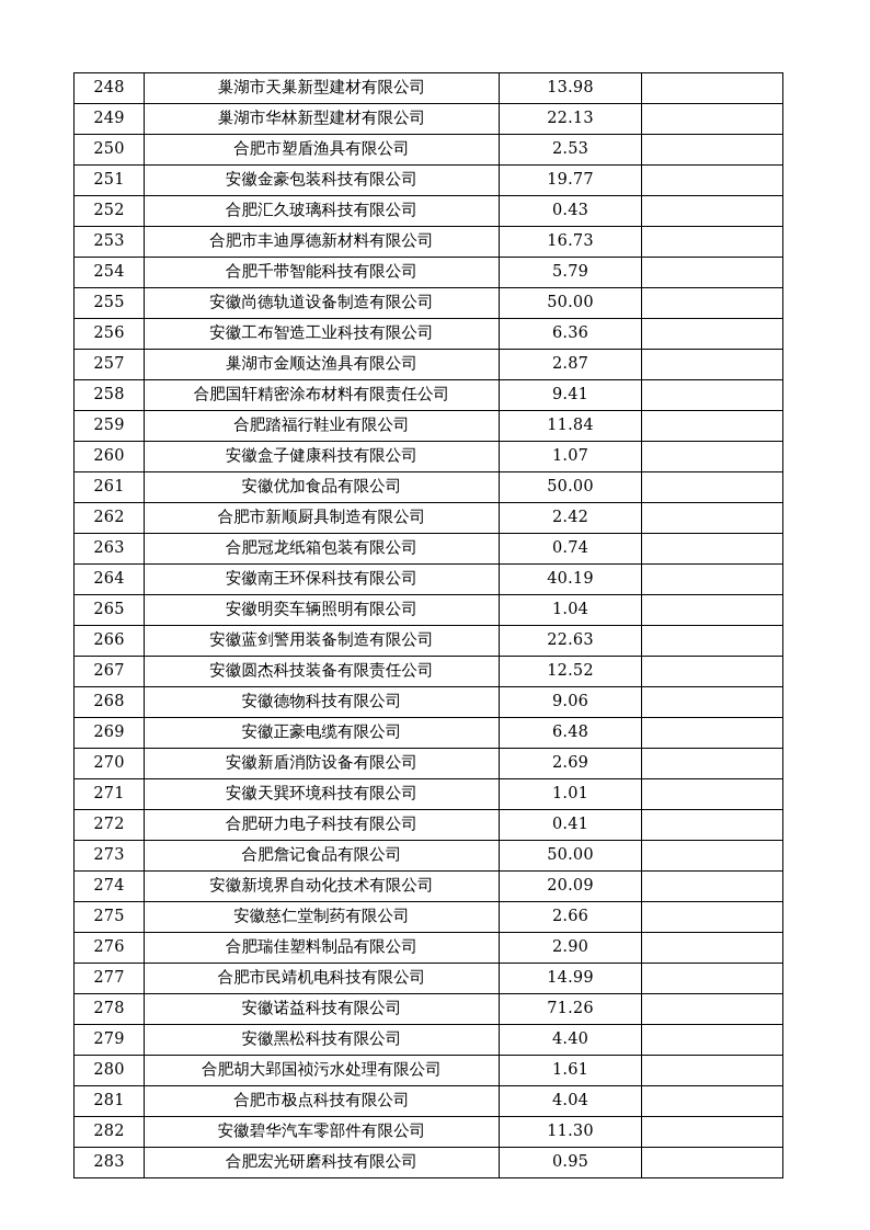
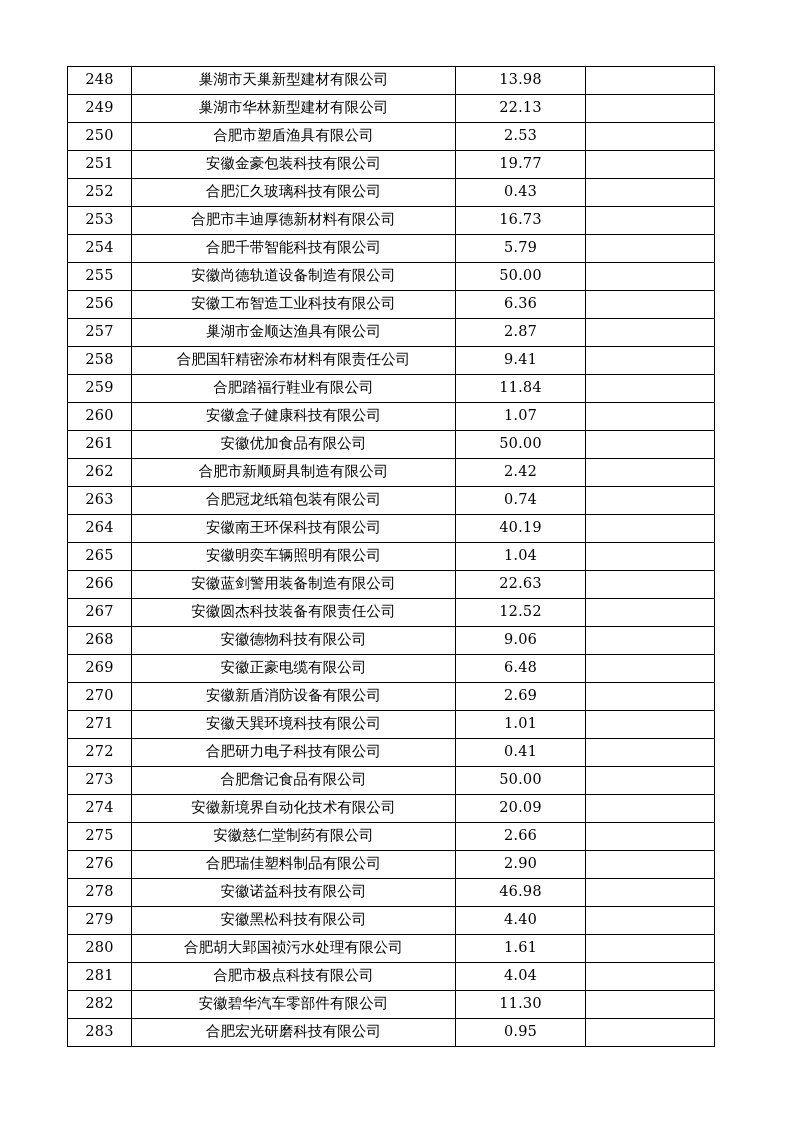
  248	巢湖市天巢新型建材有限公司	13.98
  249	巢湖市华林新型建材有限公司	22.13
  250	合肥市塑盾渔具有限公司	2.53
  251	安徽金豪包装科技有限公司	19.77
  252	合肥汇久玻璃科技有限公司	0.43
  253	合肥市丰迪厚德新材料有限公司	16.73
  254	合肥千带智能科技有限公司	5.79
  255	安徽尚德轨道设备制造有限公司	50.00
  256	安徽工布智造工业科技有限公司	6.36
  257	巢湖市金顺达渔具有限公司	2.87
  258	合肥国轩精密涂布材料有限责任公司	9.41
  259	合肥踏福行鞋业有限公司	11.84
  260	安徽盒子健康科技有限公司	1.07
  261	安徽优加食品有限公司	50.00
  262	合肥市新顺厨具制造有限公司	2.42
  263	合肥冠龙纸箱包装有限公司	0.74
  264	安徽南王环保科技有限公司	40.19
  265	安徽明奕车辆照明有限公司	1.04
  266	安徽蓝剑警用装备制造有限公司	22.63
  267	安徽圆杰科技装备有限责任公司	12.52
  268	安徽德物科技有限公司	9.06
  269	安徽正豪电缆有限公司	6.48
  270	安徽新盾消防设备有限公司	2.69
  271	安徽天巽环境科技有限公司	1.01
  272	合肥研力电子科技有限公司	0.41
  273	合肥詹记食品有限公司	50.00
  274	安徽新境界自动化技术有限公司	20.09
  275	安徽慈仁堂制药有限公司	2.66
  276	合肥瑞佳塑料制品有限公司	2.90
- 277	合肥市民靖机电科技有限公司	14.99
- 278	安徽诺益科技有限公司	71.26
+ 278	安徽诺益科技有限公司	46.98
  279	安徽黑松科技有限公司	4.40
  280	合肥胡大郢国祯污水处理有限公司	1.61
  281	合肥市极点科技有限公司	4.04
  282	安徽碧华汽车零部件有限公司	11.30
  283	合肥宏光研磨科技有限公司	0.95
